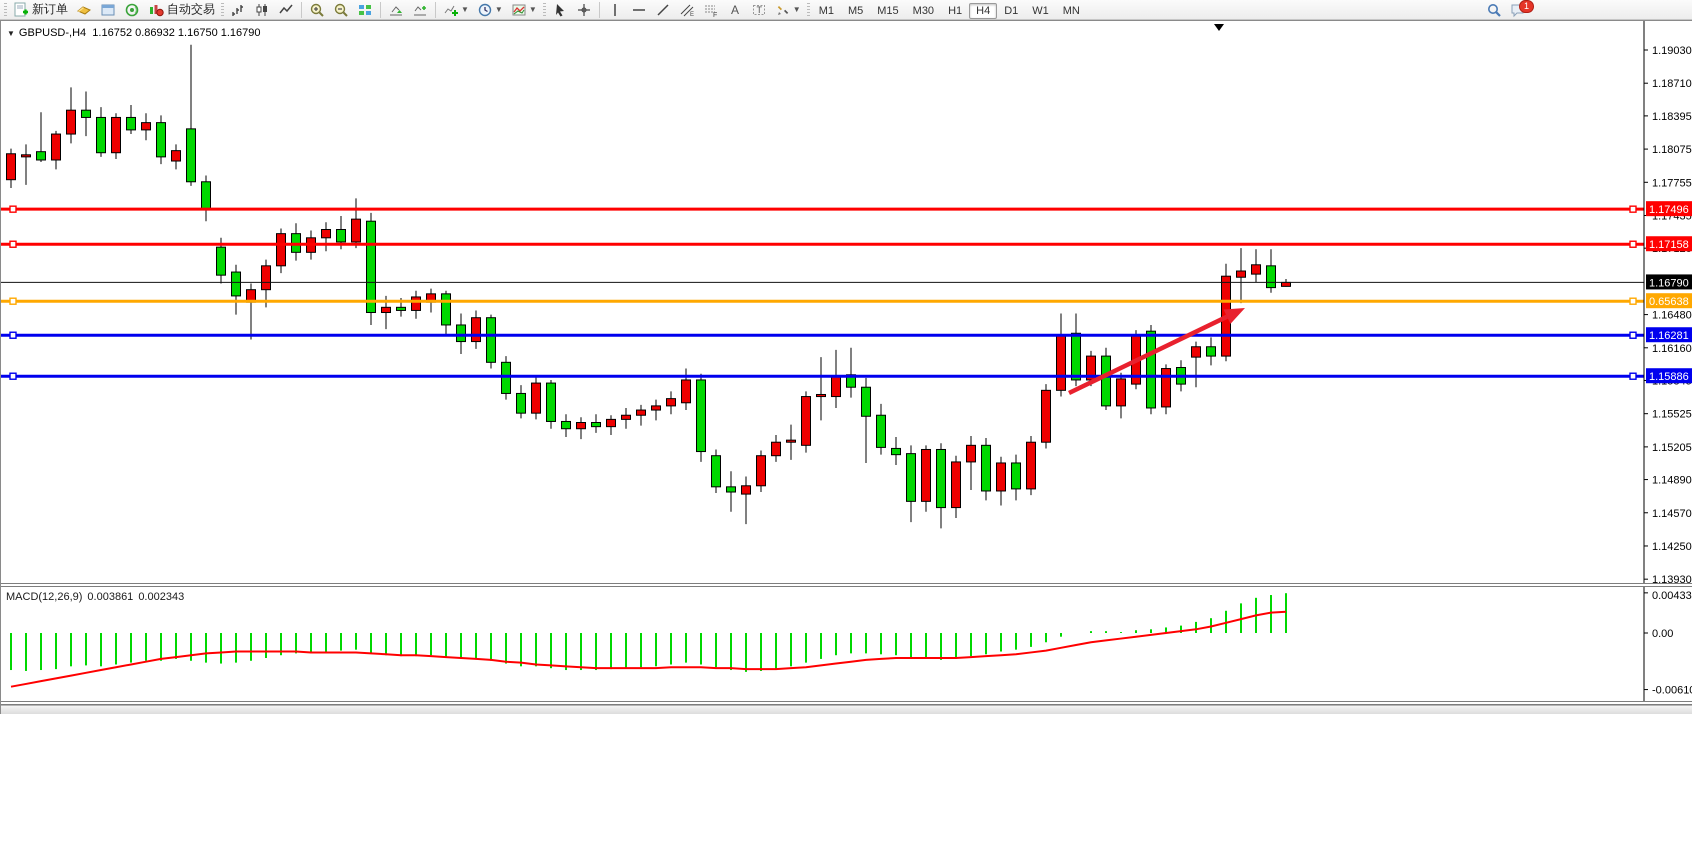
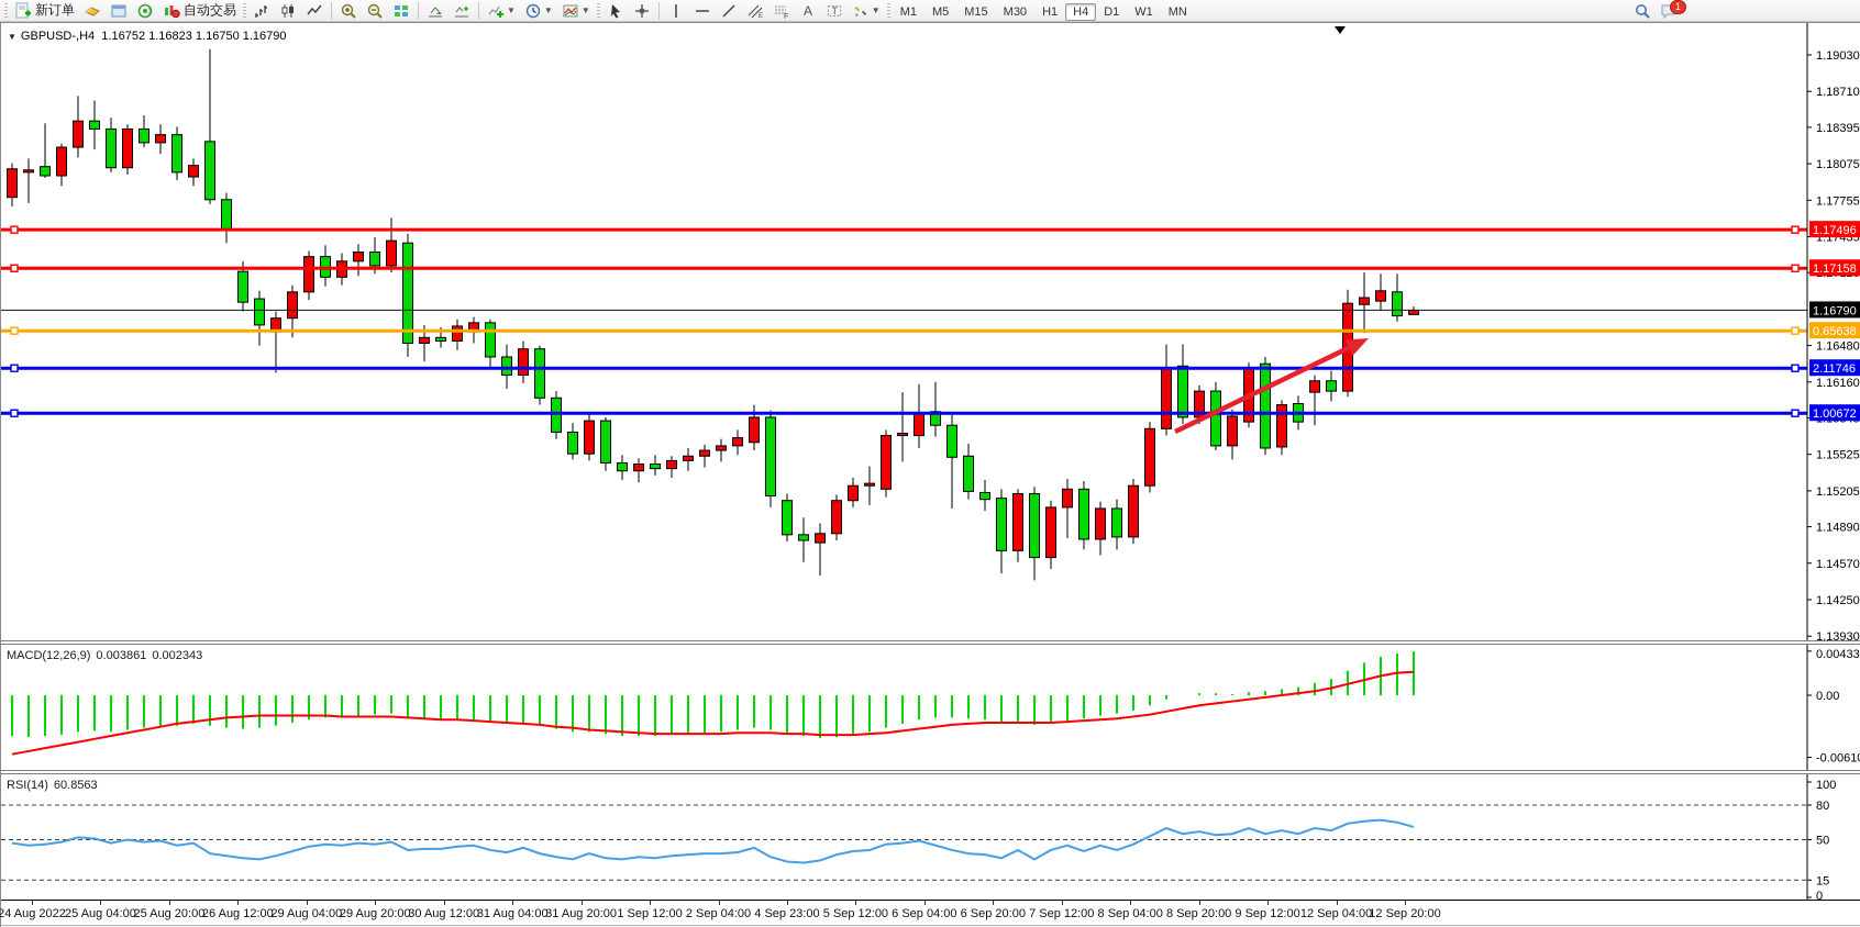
  新订单
  自动交易
  ▼
  ▼
  ▼
  A
  T
  ▼
  M1 M5 M15 M30 H1 H4 D1 W1 MN
  1
- ▼ GBPUSD-,H4 1.16752 0.86932 1.16750 1.16790
+ ▼ GBPUSD-,H4 1.16752 1.16823 1.16750 1.16790
  1.19030
  1.18710
  1.18395
  1.18075
  1.17755
  1.17435
  1.16480
  1.16160
  1.15525
  1.15205
  1.14890
  1.14570
  1.14250
  1.13930
  1.17496
  1.17158
  1.16790
  0.65638
- 1.16281
+ 2.11746
- 1.15886
+ 1.00672
  MACD(12,26,9) 0.003861 0.002343
  0.00433
  0.00
  -0.0061
+ RSI(14) 60.8563
+ 100
+ 80
+ 50
+ 15
+ 0
+ 24 Aug 2022
+ 25 Aug 04:00
+ 25 Aug 20:00
+ 26 Aug 12:00
+ 29 Aug 04:00
+ 29 Aug 20:00
+ 30 Aug 12:00
+ 31 Aug 04:00
+ 31 Aug 20:00
+ 1 Sep 12:00
+ 2 Sep 04:00
+ 4 Sep 23:00
+ 5 Sep 12:00
+ 6 Sep 04:00
+ 6 Sep 20:00
+ 7 Sep 12:00
+ 8 Sep 04:00
+ 8 Sep 20:00
+ 9 Sep 12:00
+ 12 Sep 04:00
+ 12 Sep 20:00
